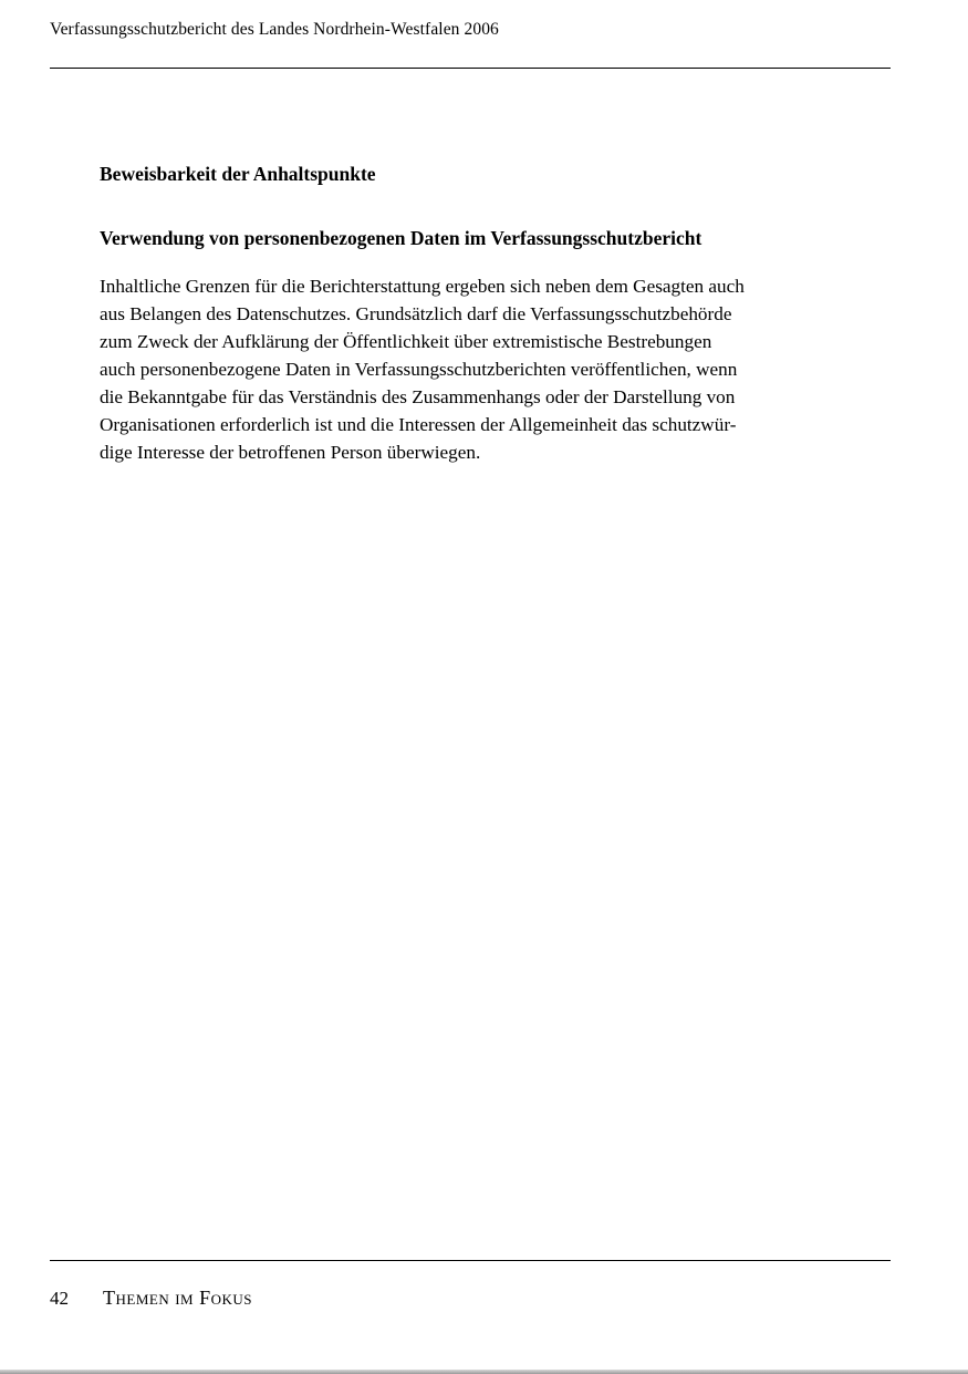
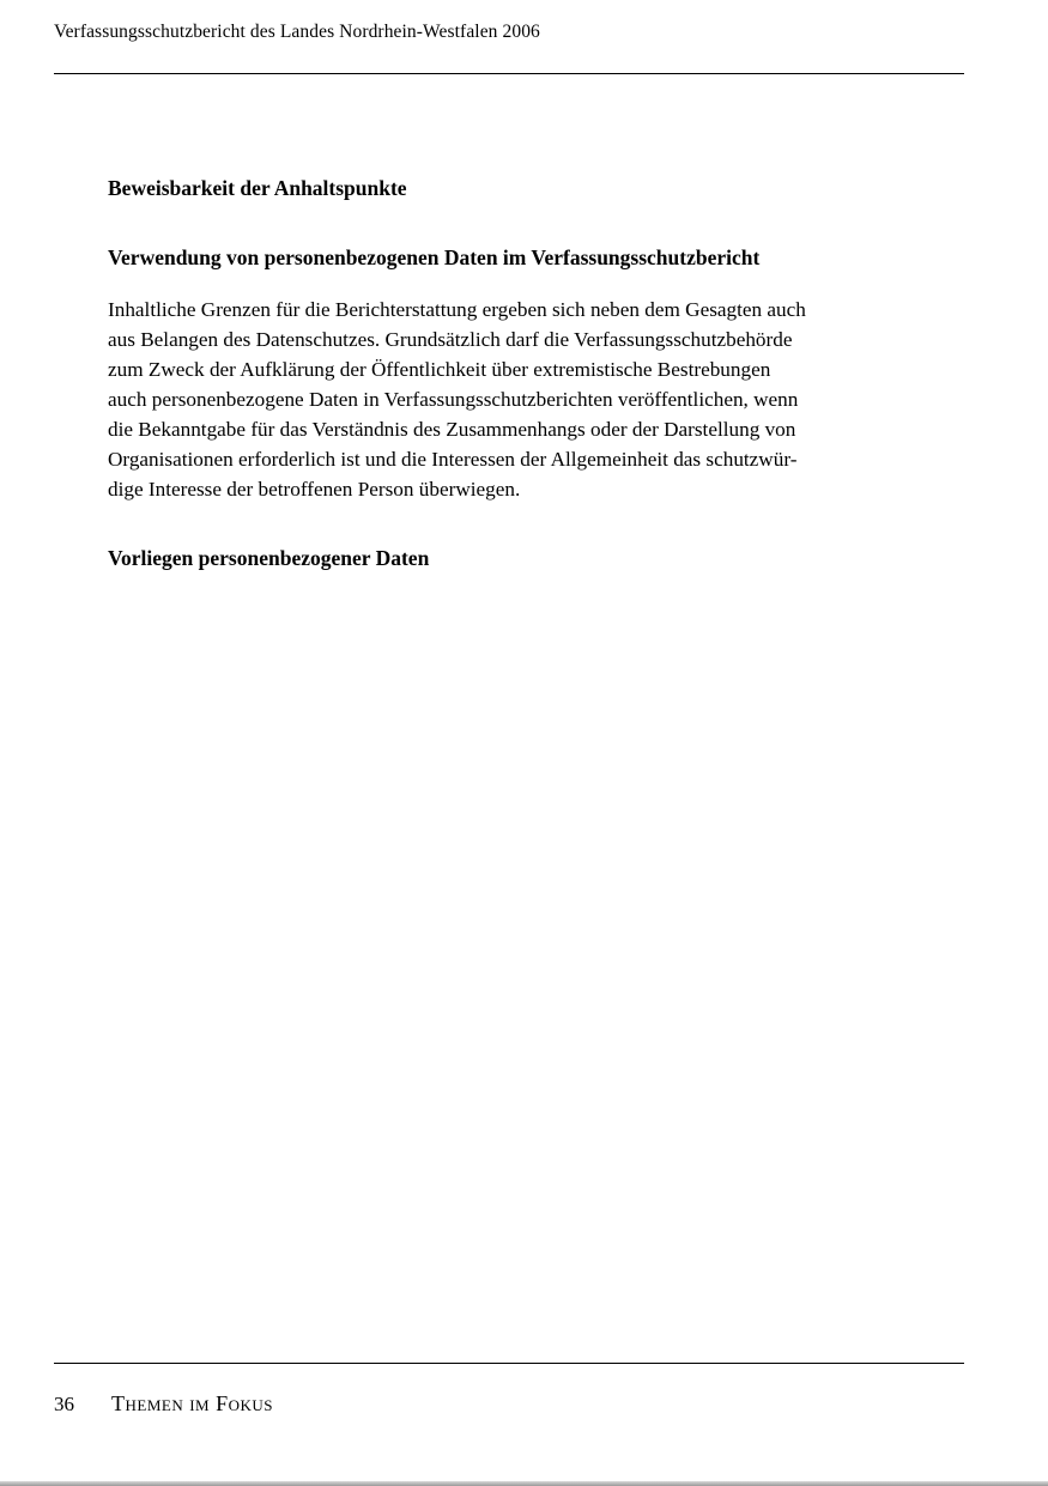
  Verfassungsschutzbericht des Landes Nordrhein-Westfalen 2006
  Beweisbarkeit der Anhaltspunkte
  Verwendung von personenbezogenen Daten im Verfassungsschutzbericht
  Inhaltliche Grenzen für die Berichterstattung ergeben sich neben dem Gesagten auch
  aus Belangen des Datenschutzes. Grundsätzlich darf die Verfassungsschutzbehörde
  zum Zweck der Aufklärung der Öffentlichkeit über extremistische Bestrebungen
  auch personenbezogene Daten in Verfassungsschutzberichten veröffentlichen, wenn
  die Bekanntgabe für das Verständnis des Zusammenhangs oder der Darstellung von
  Organisationen erforderlich ist und die Interessen der Allgemeinheit das schutzwür-
  dige Interesse der betroffenen Person überwiegen.
+ Vorliegen personenbezogener Daten
- 42
+ 36
  Themen im Fokus
